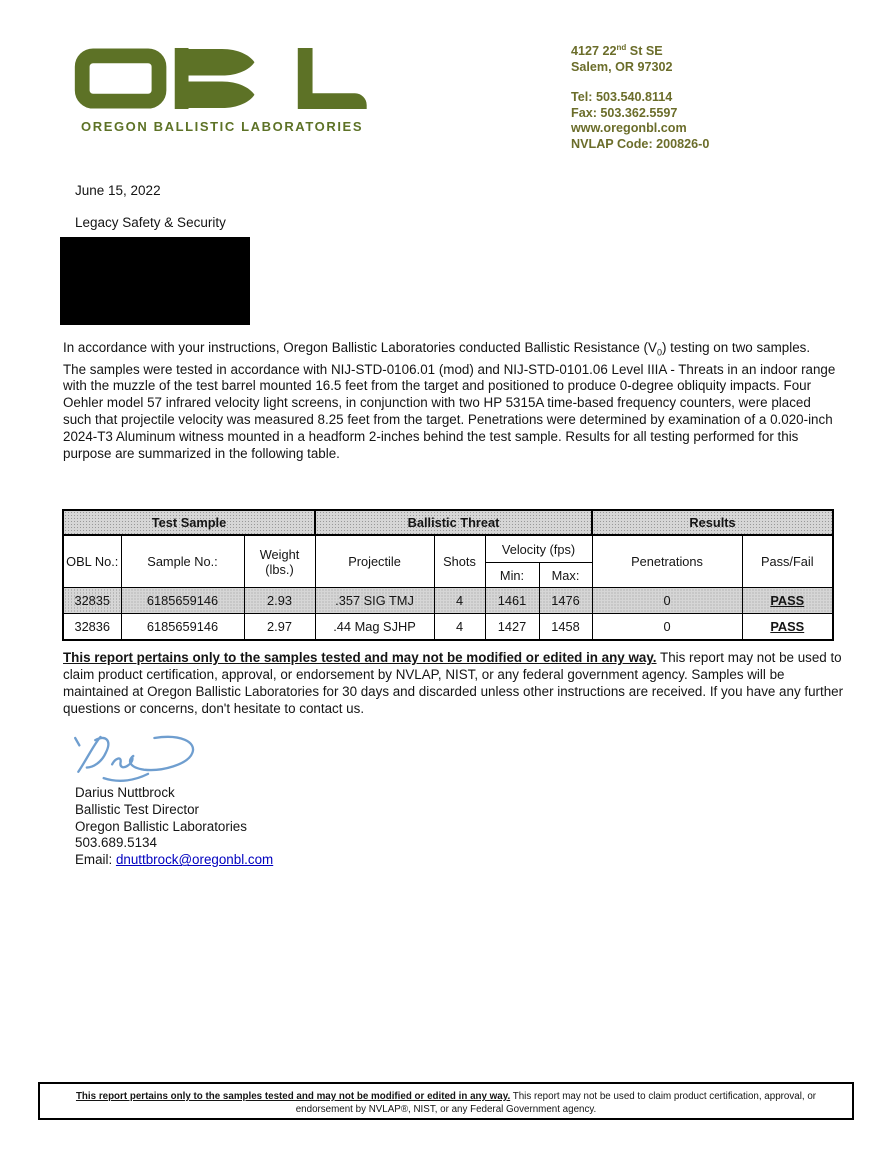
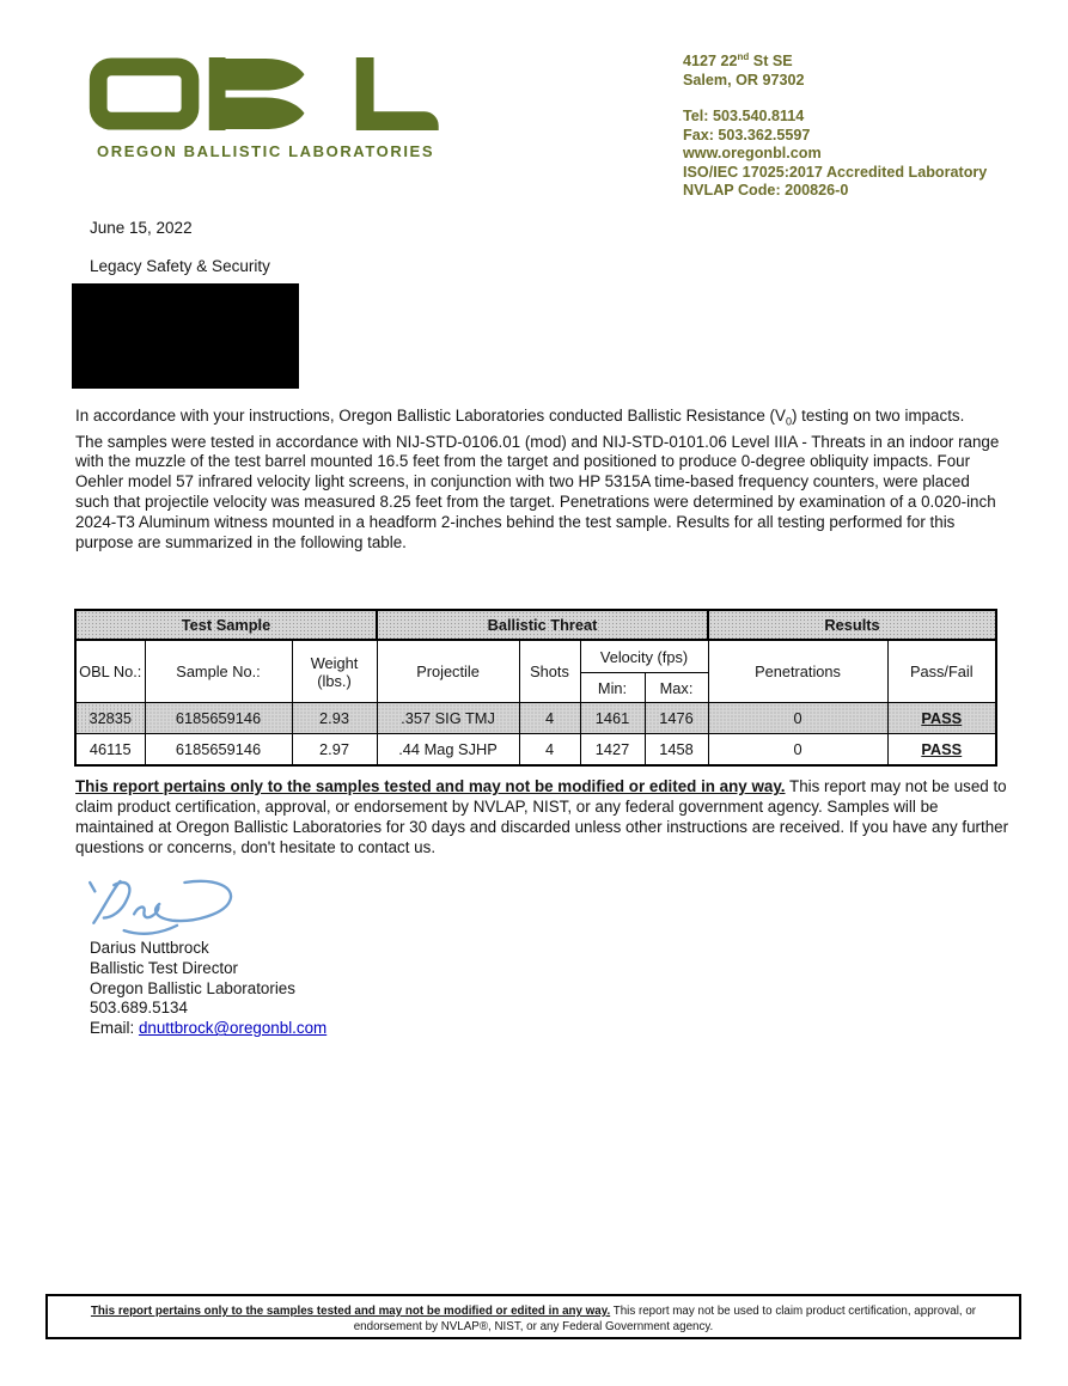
  OREGON BALLISTIC LABORATORIES
  4127 22nd St SE
  Salem, OR 97302
  Tel: 503.540.8114
  Fax: 503.362.5597
  www.oregonbl.com
+ ISO/IEC 17025:2017 Accredited Laboratory
  NVLAP Code: 200826-0
  June 15, 2022
  Legacy Safety & Security
- In accordance with your instructions, Oregon Ballistic Laboratories conducted Ballistic Resistance (V0) testing on two samples.
+ In accordance with your instructions, Oregon Ballistic Laboratories conducted Ballistic Resistance (V0) testing on two impacts.
  The samples were tested in accordance with NIJ-STD-0106.01 (mod) and NIJ-STD-0101.06 Level IIIA - Threats in an indoor range with the muzzle of the test barrel mounted 16.5 feet from the target and positioned to produce 0-degree obliquity impacts. Four Oehler model 57 infrared velocity light screens, in conjunction with two HP 5315A time-based frequency counters, were placed such that projectile velocity was measured 8.25 feet from the target. Penetrations were determined by examination of a 0.020-inch 2024-T3 Aluminum witness mounted in a headform 2-inches behind the test sample. Results for all testing performed for this purpose are summarized in the following table.
  Test Sample	Ballistic Threat	Results
  OBL No.:	Sample No.:	Weight (lbs.)	Projectile	Shots	Velocity (fps)	Penetrations	Pass/Fail
  Min:	Max:
  32835	6185659146	2.93	.357 SIG TMJ	4	1461	1476	0	PASS
- 32836	6185659146	2.97	.44 Mag SJHP	4	1427	1458	0	PASS
+ 46115	6185659146	2.97	.44 Mag SJHP	4	1427	1458	0	PASS
  This report pertains only to the samples tested and may not be modified or edited in any way. This report may not be used to claim product certification, approval, or endorsement by NVLAP, NIST, or any federal government agency. Samples will be maintained at Oregon Ballistic Laboratories for 30 days and discarded unless other instructions are received. If you have any further questions or concerns, don't hesitate to contact us.
  Darius Nuttbrock
  Ballistic Test Director
  Oregon Ballistic Laboratories
  503.689.5134
  Email: dnuttbrock@oregonbl.com
  This report pertains only to the samples tested and may not be modified or edited in any way. This report may not be used to claim product certification, approval, or endorsement by NVLAP®, NIST, or any Federal Government agency.
